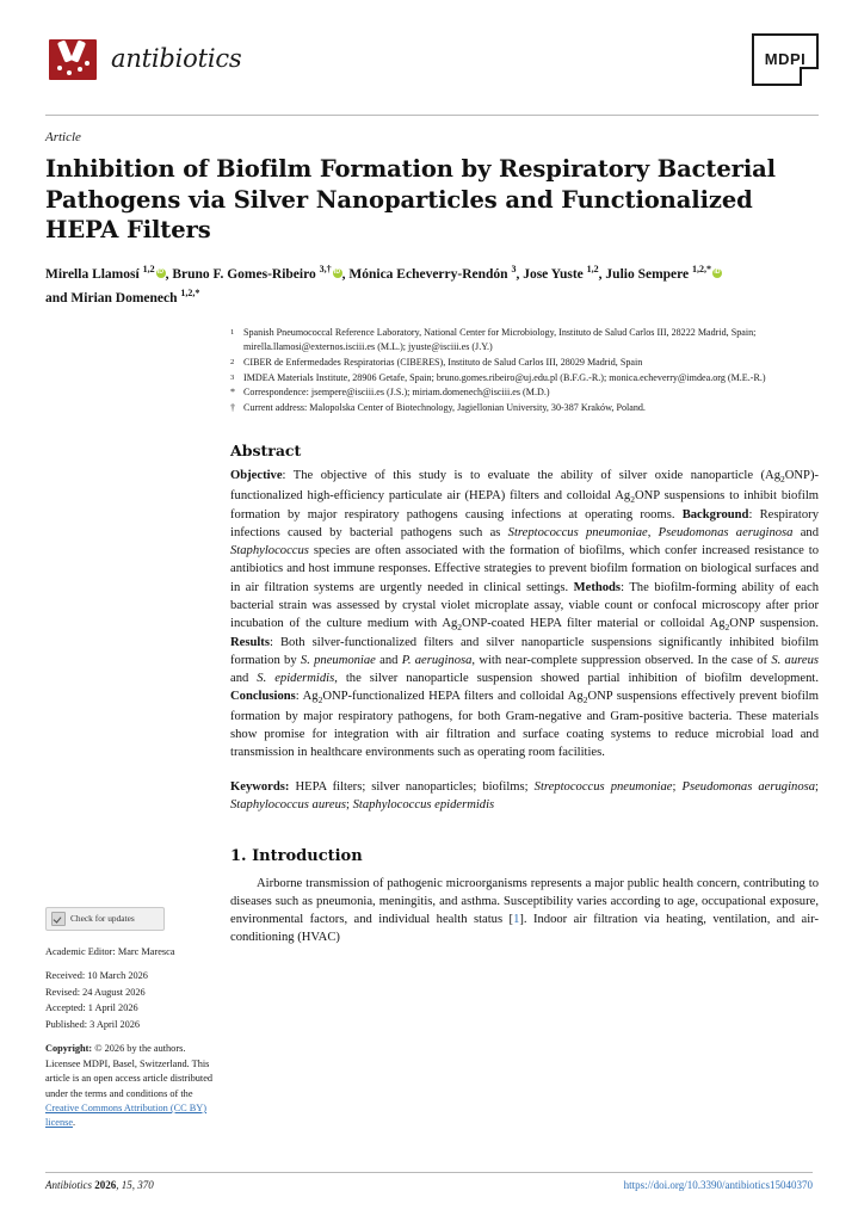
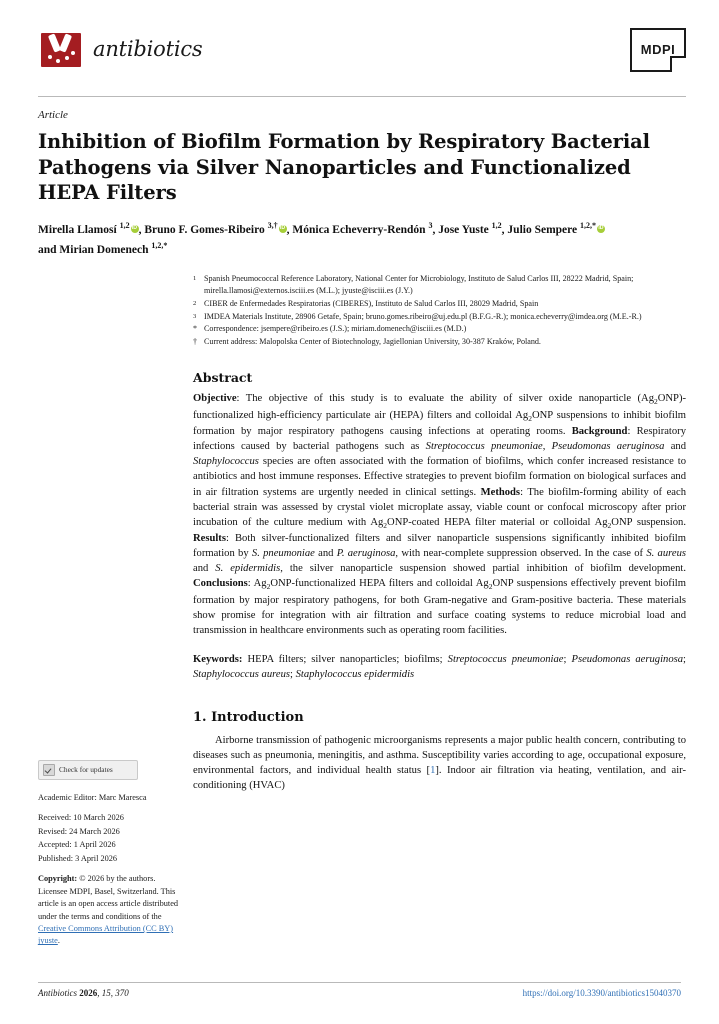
  antibiotics
  MDPI
  Article
  Inhibition of Biofilm Formation by Respiratory Bacterial Pathogens via Silver Nanoparticles and Functionalized HEPA Filters
  Mirella Llamosí 1,2 , Bruno F. Gomes-Ribeiro 3,† , Mónica Echeverry-Rendón 3, Jose Yuste 1,2, Julio Sempere 1,2,*
  and Mirian Domenech 1,2,*
  Spanish Pneumococcal Reference Laboratory, National Center for Microbiology, Instituto de Salud Carlos III, 28222 Madrid, Spain; mirella.llamosi@externos.isciii.es (M.L.); jyuste@isciii.es (J.Y.)
  CIBER de Enfermedades Respiratorias (CIBERES), Instituto de Salud Carlos III, 28029 Madrid, Spain
  IMDEA Materials Institute, 28906 Getafe, Spain; bruno.gomes.ribeiro@uj.edu.pl (B.F.G.-R.); monica.echeverry@imdea.org (M.E.-R.)
  *
- Correspondence: jsempere@isciii.es (J.S.); miriam.domenech@isciii.es (M.D.)
+ Correspondence: jsempere@ribeiro.es (J.S.); miriam.domenech@isciii.es (M.D.)
  †
  Current address: Malopolska Center of Biotechnology, Jagiellonian University, 30-387 Kraków, Poland.
  Abstract
  Objective: The objective of this study is to evaluate the ability of silver oxide nanoparticle (Ag2ONP)-functionalized high-efficiency particulate air (HEPA) filters and colloidal Ag2ONP suspensions to inhibit biofilm formation by major respiratory pathogens causing infections at operating rooms. Background: Respiratory infections caused by bacterial pathogens such as Streptococcus pneumoniae, Pseudomonas aeruginosa and Staphylococcus species are often associated with the formation of biofilms, which confer increased resistance to antibiotics and host immune responses. Effective strategies to prevent biofilm formation on biological surfaces and in air filtration systems are urgently needed in clinical settings. Methods: The biofilm-forming ability of each bacterial strain was assessed by crystal violet microplate assay, viable count or confocal microscopy after prior incubation of the culture medium with Ag2ONP-coated HEPA filter material or colloidal Ag2ONP suspension. Results: Both silver-functionalized filters and silver nanoparticle suspensions significantly inhibited biofilm formation by S. pneumoniae and P. aeruginosa, with near-complete suppression observed. In the case of S. aureus and S. epidermidis, the silver nanoparticle suspension showed partial inhibition of biofilm development. Conclusions: Ag2ONP-functionalized HEPA filters and colloidal Ag2ONP suspensions effectively prevent biofilm formation by major respiratory pathogens, for both Gram-negative and Gram-positive bacteria. These materials show promise for integration with air filtration and surface coating systems to reduce microbial load and transmission in healthcare environments such as operating room facilities.
  Keywords: HEPA filters; silver nanoparticles; biofilms; Streptococcus pneumoniae; Pseudomonas aeruginosa; Staphylococcus aureus; Staphylococcus epidermidis
  1. Introduction
  Airborne transmission of pathogenic microorganisms represents a major public health concern, contributing to diseases such as pneumonia, meningitis, and asthma. Susceptibility varies according to age, occupational exposure, environmental factors, and individual health status [1]. Indoor air filtration via heating, ventilation, and air-conditioning (HVAC)
  Check for updates
  Academic Editor: Marc Maresca
  Received: 10 March 2026
- Revised: 24 August 2026
+ Revised: 24 March 2026
  Accepted: 1 April 2026
  Published: 3 April 2026
- Copyright: © 2026 by the authors. Licensee MDPI, Basel, Switzerland. This article is an open access article distributed under the terms and conditions of the Creative Commons Attribution (CC BY) license.
+ Copyright: © 2026 by the authors. Licensee MDPI, Basel, Switzerland. This article is an open access article distributed under the terms and conditions of the Creative Commons Attribution (CC BY) jyuste.
  Antibiotics 2026, 15, 370
  https://doi.org/10.3390/antibiotics15040370
